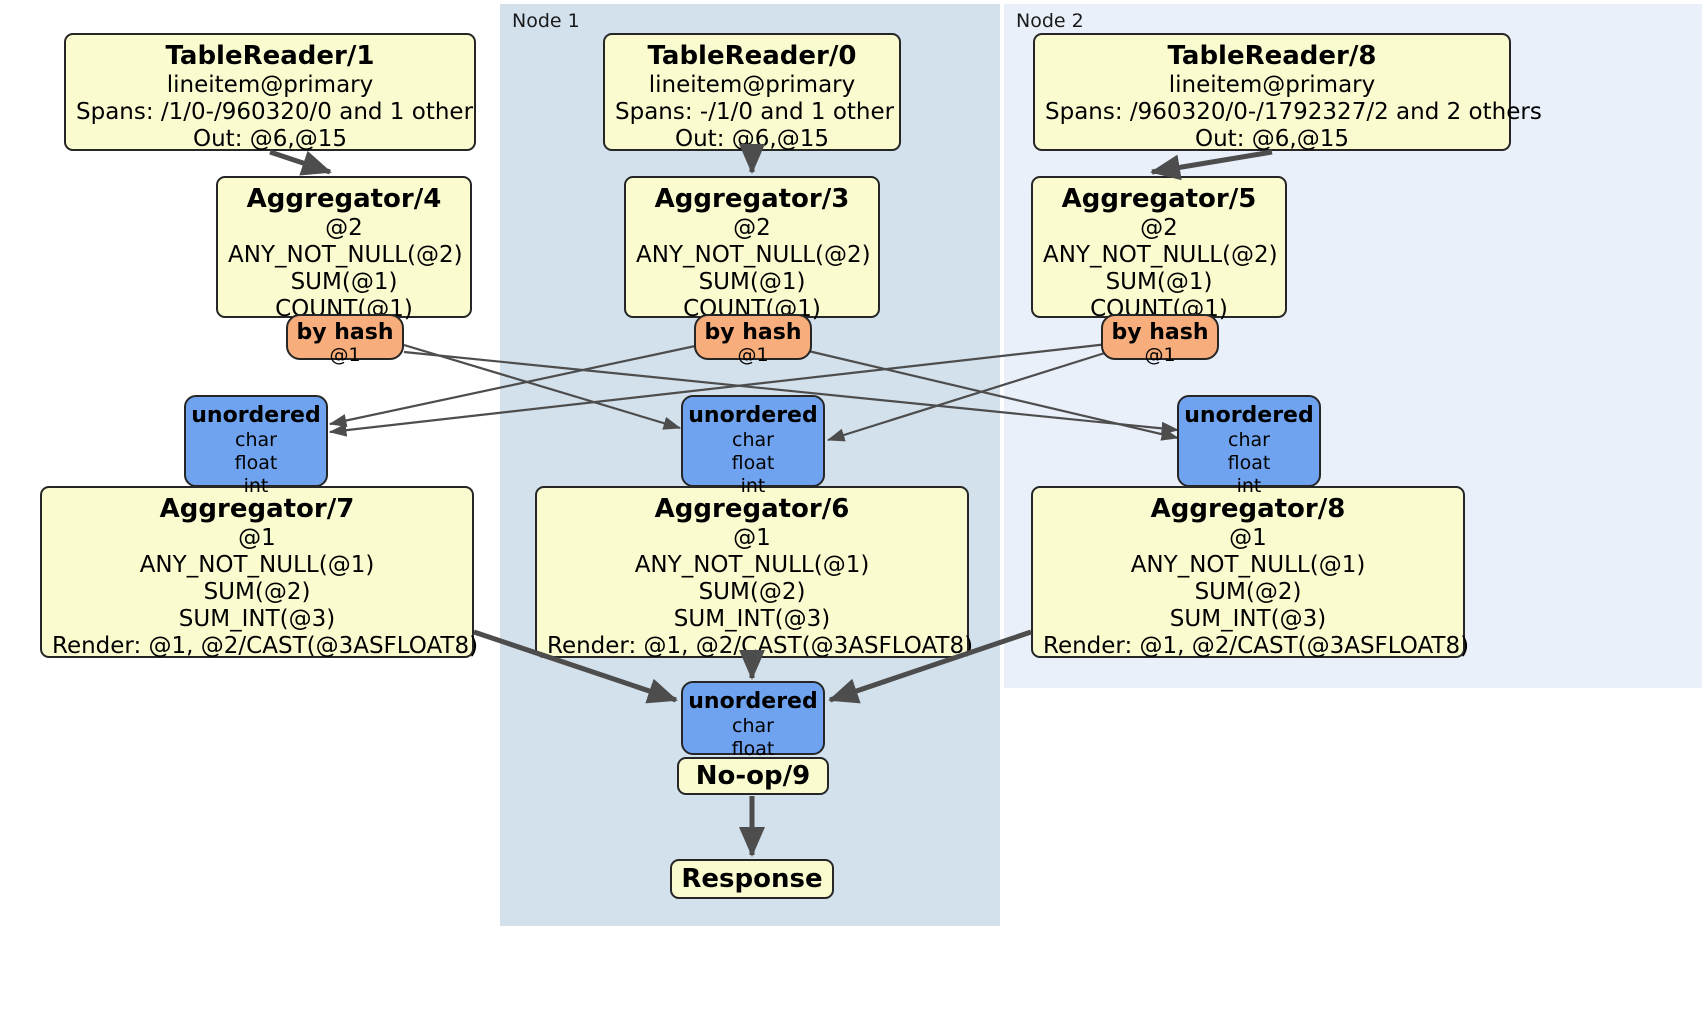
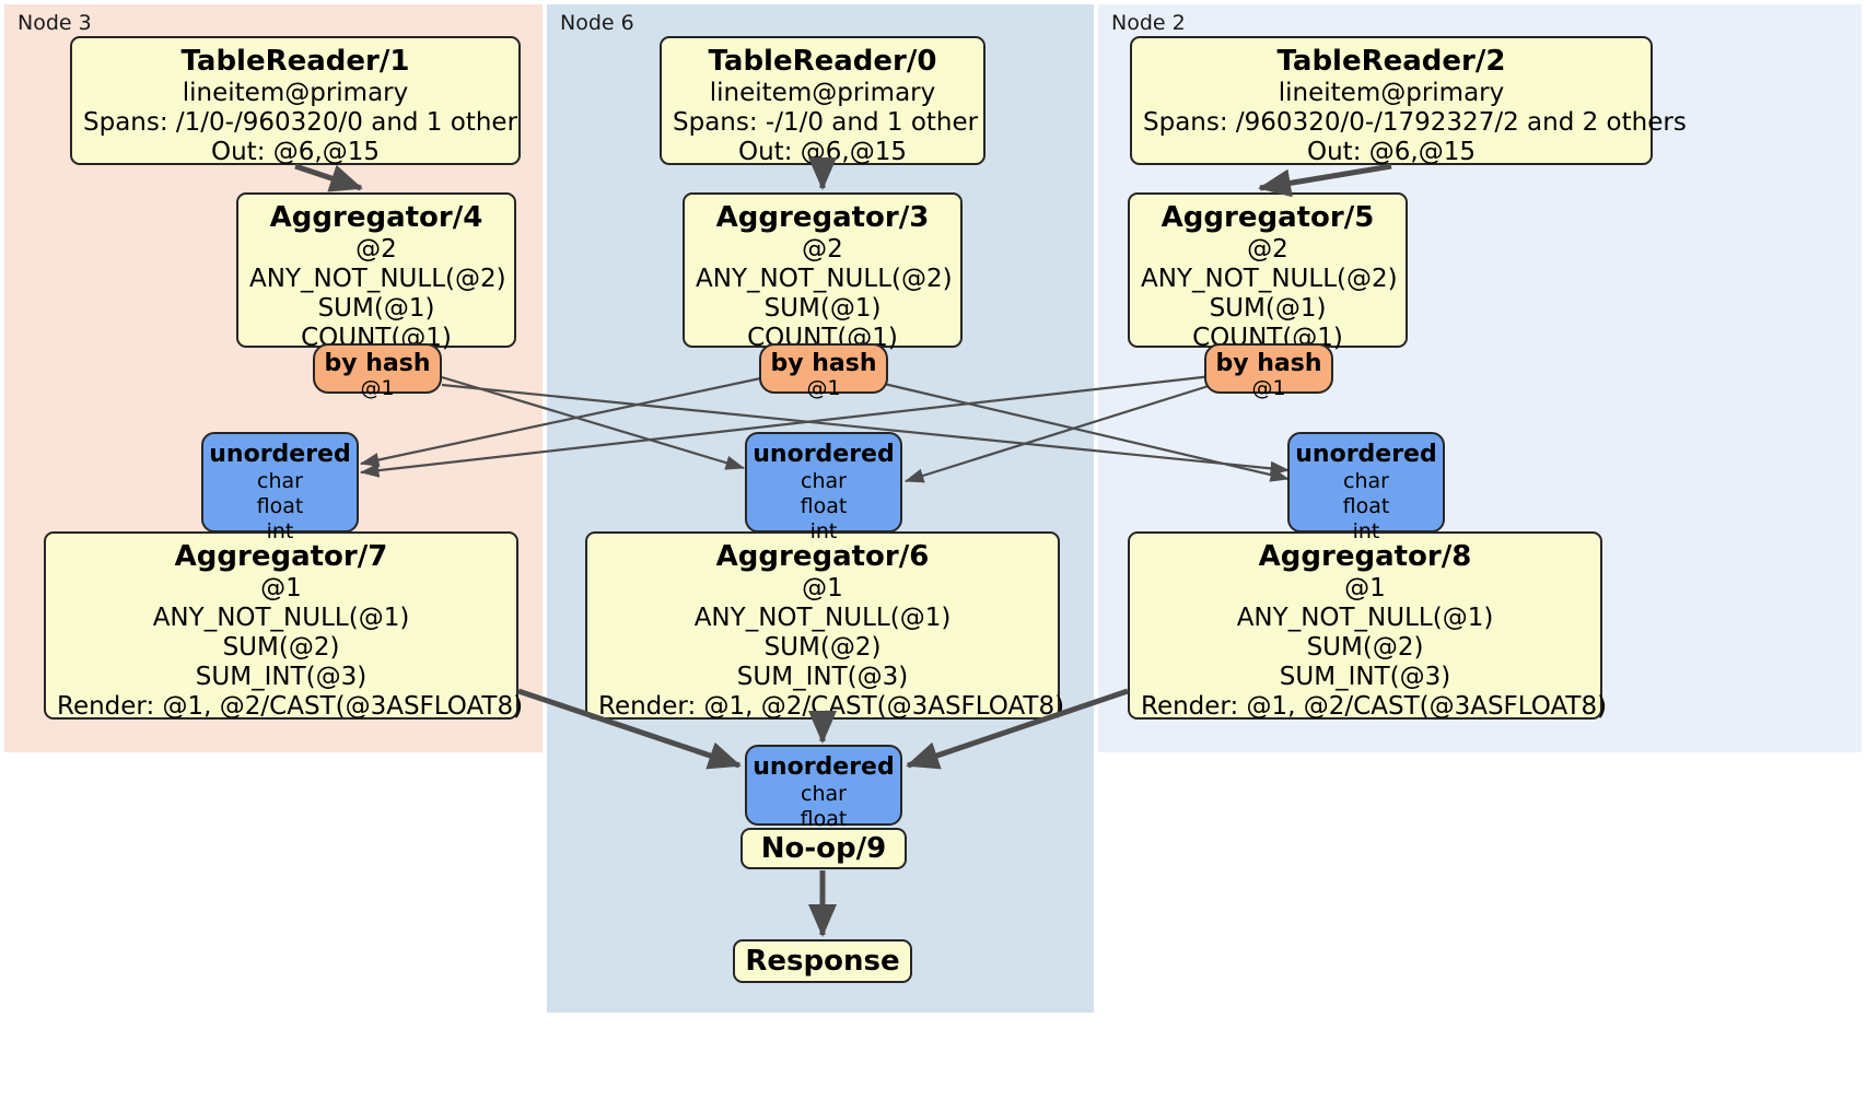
+ Node 3
- Node 1
+ Node 6
  Node 2
  TableReader/1
  lineitem@primary
  Spans: /1/0-/960320/0 and 1 othe
  Out: @6,@15
  TableReader/0
  lineitem@primary
  Spans: -/1/0 and 1 othe
  Out: @6,@15
- TableReader/8
+ TableReader/2
  lineitem@primary
  Spans: /960320/0-/1792327/2 and 2 oth
  Out: @6,@15
  Aggregator/4
  @2
  ANY_NOT_NULL(@2)
  SUM(@1)
  COUNT(@1)
  Aggregator/3
  @2
  ANY_NOT_NULL(@2)
  SUM(@1)
  COUNT(@1)
  Aggregator/5
  @2
  ANY_NOT_NULL(@2)
  SUM(@1)
  COUNT(@1)
  by hash
  @1
  by hash
  @1
  by hash
  @1
  unordered
  char
  float
  int
  unordered
  char
  float
  int
  unordered
  char
  float
  int
  Aggregator/7
  @1
  ANY_NOT_NULL(@1)
  SUM(@2)
  SUM_INT(@3)
  Render: @1, @2/CAST(@3ASFLOAT8
  Aggregator/6
  @1
  ANY_NOT_NULL(@1)
  SUM(@2)
  SUM_INT(@3)
  Render: @1, @2/CAST(@3ASFLOAT8
  Aggregator/8
  @1
  ANY_NOT_NULL(@1)
  SUM(@2)
  SUM_INT(@3)
  Render: @1, @2/CAST(@3ASFLOAT8
  unordered
  char
  float
  No-op/9
  Response
